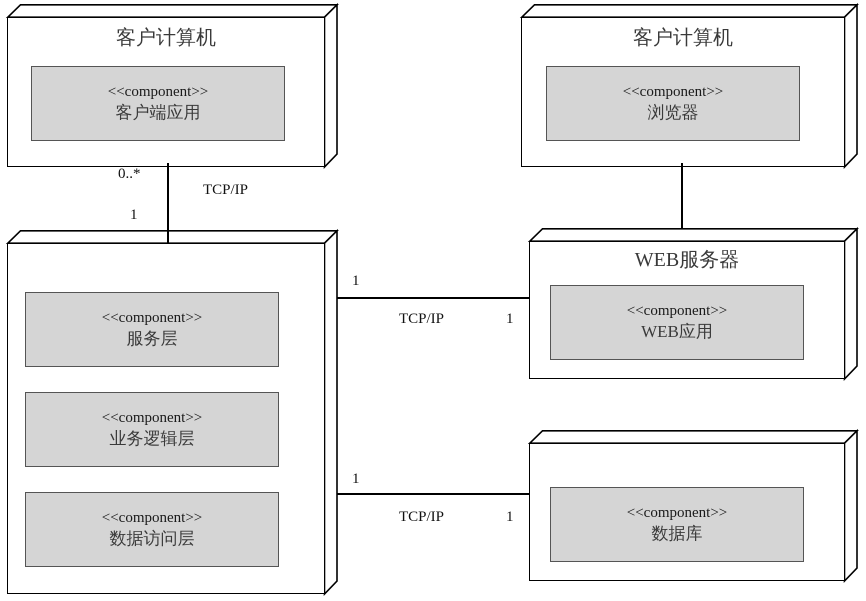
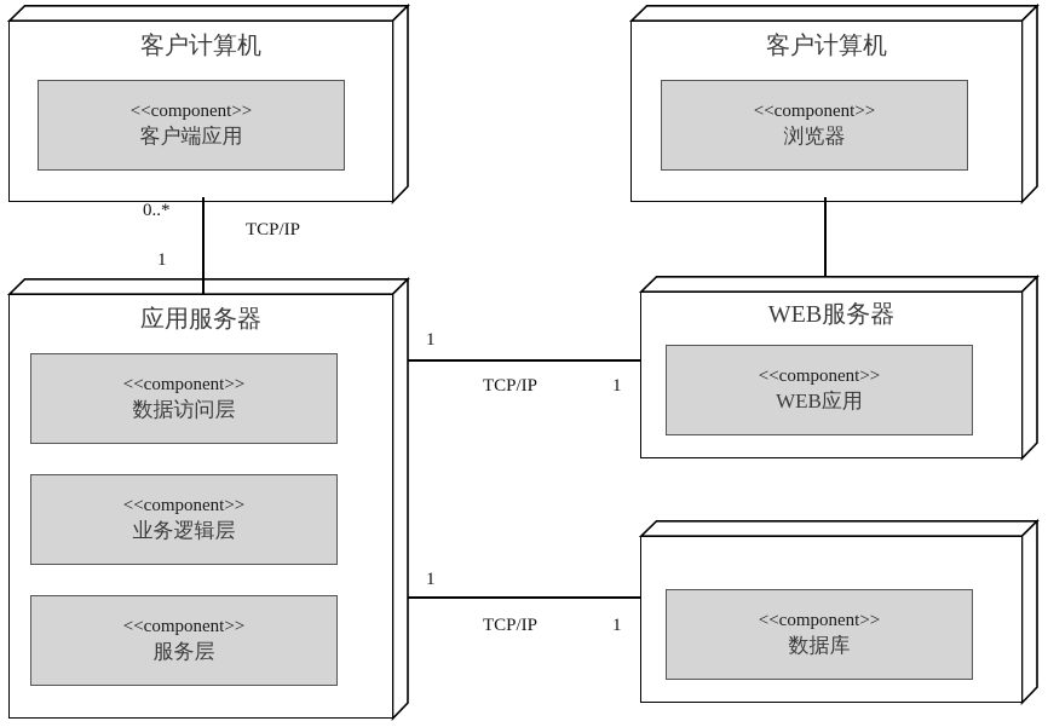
  客户计算机
  <<component>>
  客户端应用
  客户计算机
  <<component>>
  浏览器
+ 应用服务器
  <<component>>
- 服务层
+ 数据访问层
  <<component>>
  业务逻辑层
  <<component>>
- 数据访问层
+ 服务层
  WEB服务器
  <<component>>
  WEB应用
  <<component>>
  数据库
  0..*
  1
  TCP/IP
  1
  TCP/IP
  1
  1
  TCP/IP
  1
